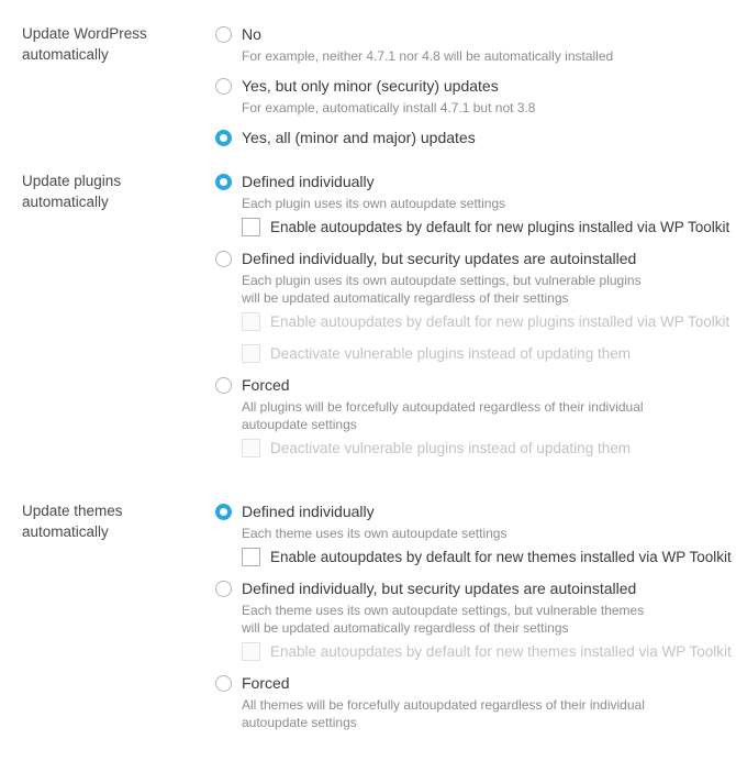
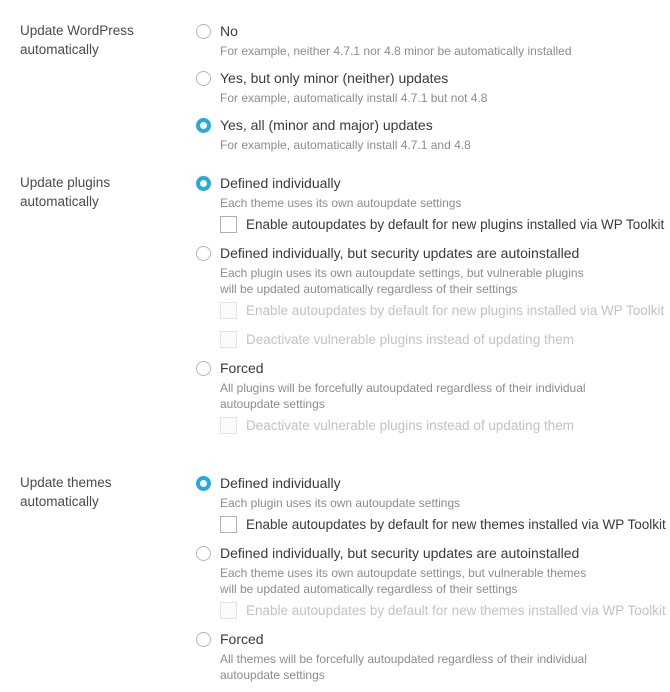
  Update WordPress
  automatically
  No
- For example, neither 4.7.1 nor 4.8 will be automatically installed
+ For example, neither 4.7.1 nor 4.8 minor be automatically installed
- Yes, but only minor (security) updates
+ Yes, but only minor (neither) updates
- For example, automatically install 4.7.1 but not 3.8
+ For example, automatically install 4.7.1 but not 4.8
  Yes, all (minor and major) updates
+ For example, automatically install 4.7.1 and 4.8
  Update plugins
  automatically
  Defined individually
- Each plugin uses its own autoupdate settings
+ Each theme uses its own autoupdate settings
  Enable autoupdates by default for new plugins installed via WP Toolkit
  Defined individually, but security updates are autoinstalled
  Each plugin uses its own autoupdate settings, but vulnerable plugins
  will be updated automatically regardless of their settings
  Enable autoupdates by default for new plugins installed via WP Toolkit
  Deactivate vulnerable plugins instead of updating them
  Forced
  All plugins will be forcefully autoupdated regardless of their individual
  autoupdate settings
  Deactivate vulnerable plugins instead of updating them
  Update themes
  automatically
  Defined individually
- Each theme uses its own autoupdate settings
+ Each plugin uses its own autoupdate settings
  Enable autoupdates by default for new themes installed via WP Toolkit
  Defined individually, but security updates are autoinstalled
  Each theme uses its own autoupdate settings, but vulnerable themes
  will be updated automatically regardless of their settings
  Enable autoupdates by default for new themes installed via WP Toolkit
  Forced
  All themes will be forcefully autoupdated regardless of their individual
  autoupdate settings
